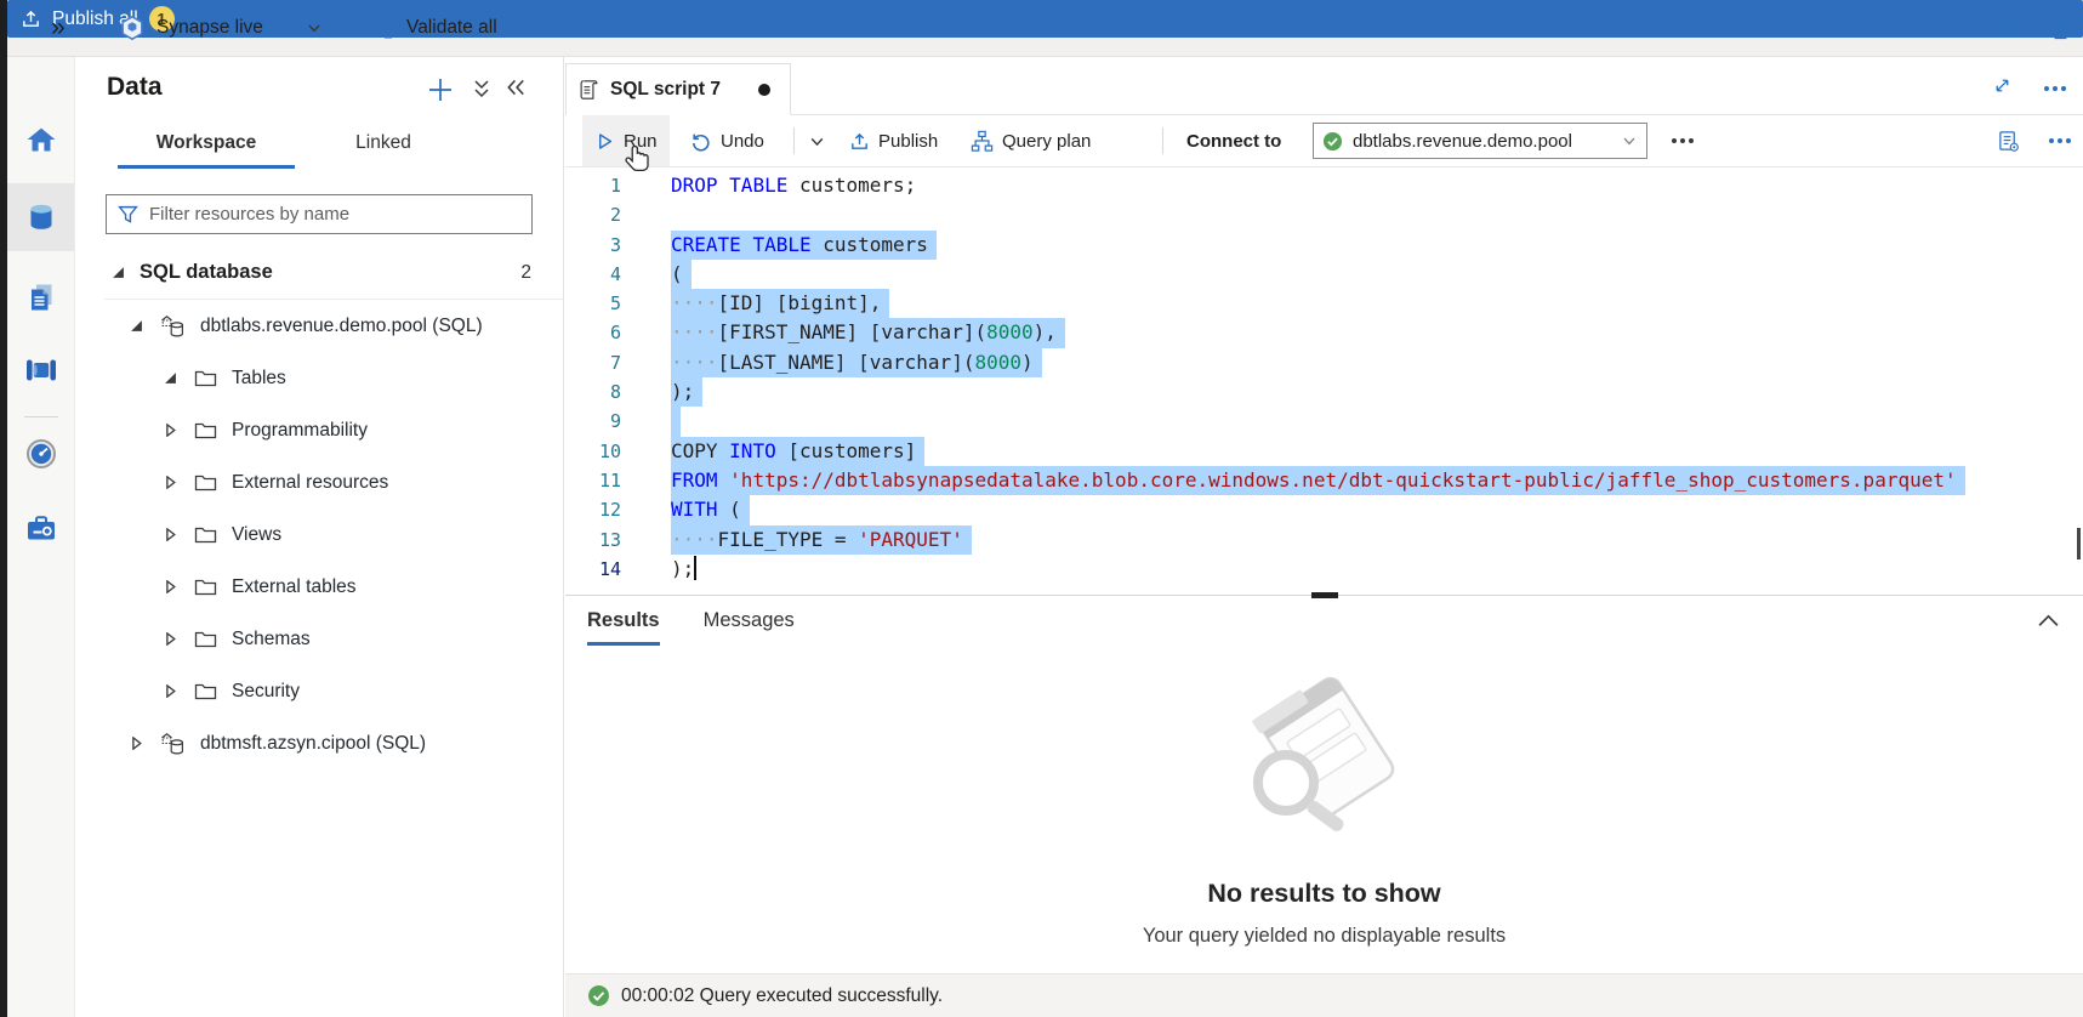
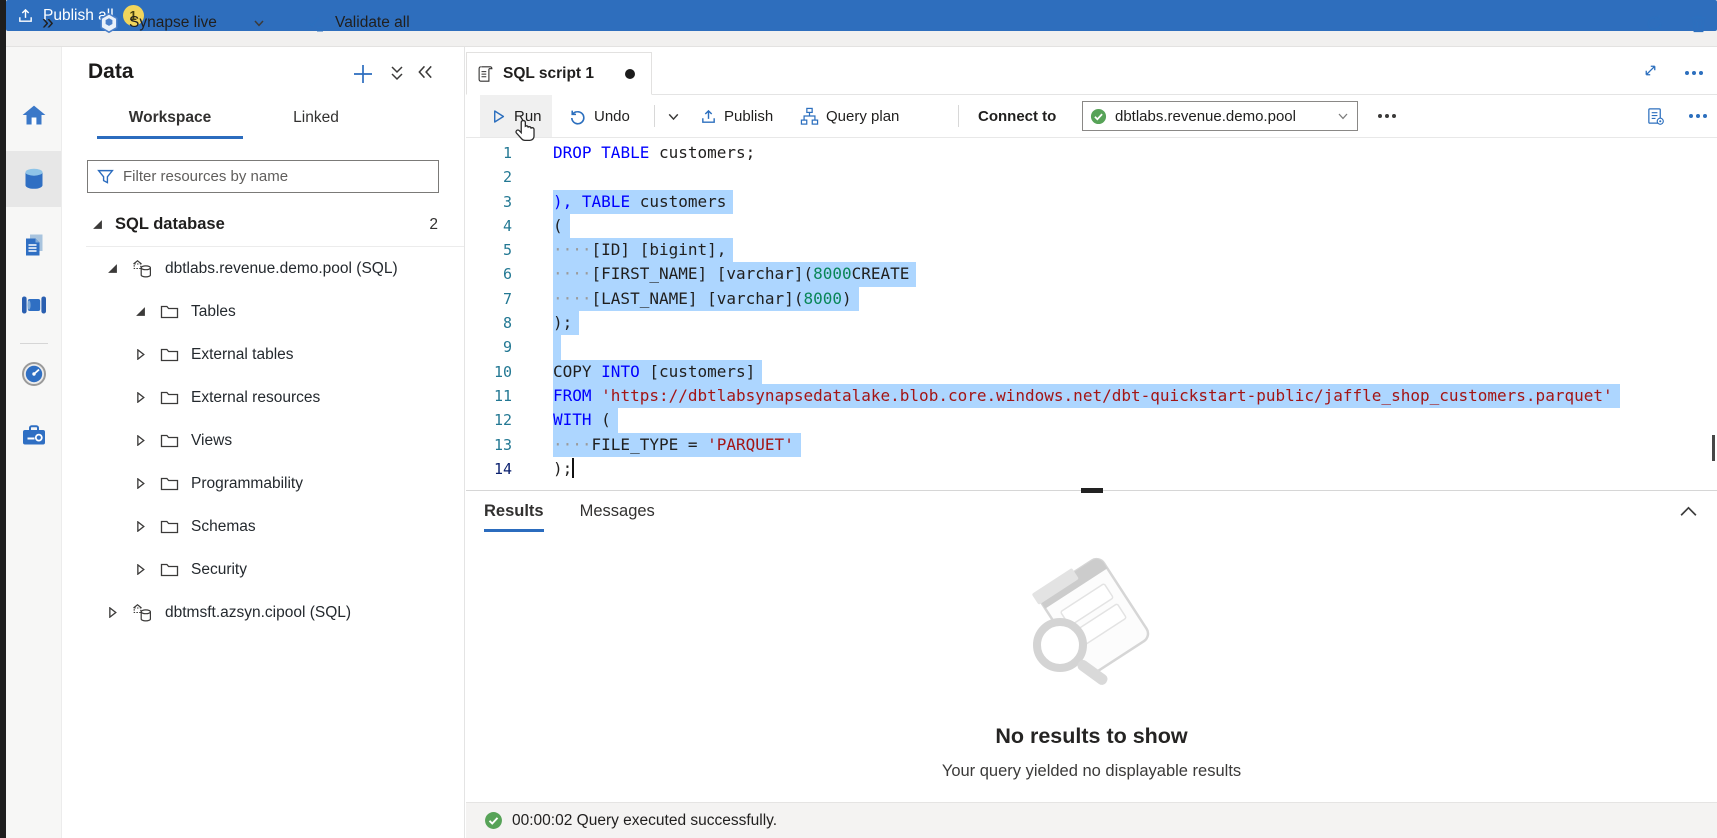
  »
  Synapse live
  Validate all
  Publish a
  1
  Data
  Workspace
  Linked
  Filter resources by name
  SQL database
  2
  dbtlabs.revenue.demo.pool (SQL)
  Tables
- Programmability
+ External tables
  External resources
  Views
- External tables
+ Programmability
  Schemas
  Security
  dbtmsft.azsyn.cipool (SQL)
- SQL script 7
+ SQL script 1
  Run
  Undo
  Publish
  Query plan
  Connect to
  dbtlabs.revenue.demo.pool
  1
  DROP TABLE customers;
  2
  3
- CREATE TABLE customers
+ ), TABLE customers
  4
  (
  5
  ····[ID] [bigint],
  6
- ····[FIRST_NAME] [varchar](8000),
+ ····[FIRST_NAME] [varchar](8000CREATE
  7
  ····[LAST_NAME] [varchar](8000)
  8
  );
  9
  10
  COPY INTO [customers]
  11
  FROM 'https://dbtlabsynapsedatalake.blob.core.windows.net/dbt-quickstart-public/jaffle_shop_customers.parquet'
  12
  WITH (
  13
  ····FILE_TYPE = 'PARQUET'
  14
  );
  Results
  Messages
  No results to show
  Your query yielded no displayable results
  00:00:02 Query executed successfully.
